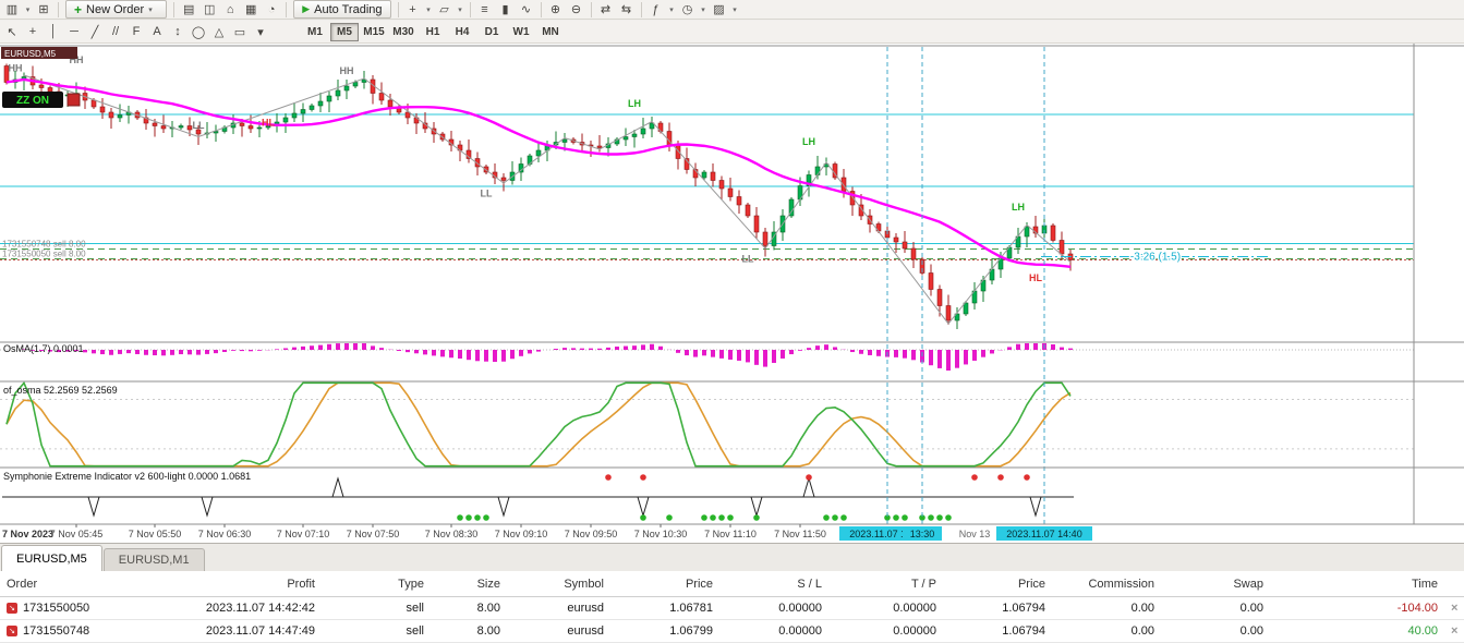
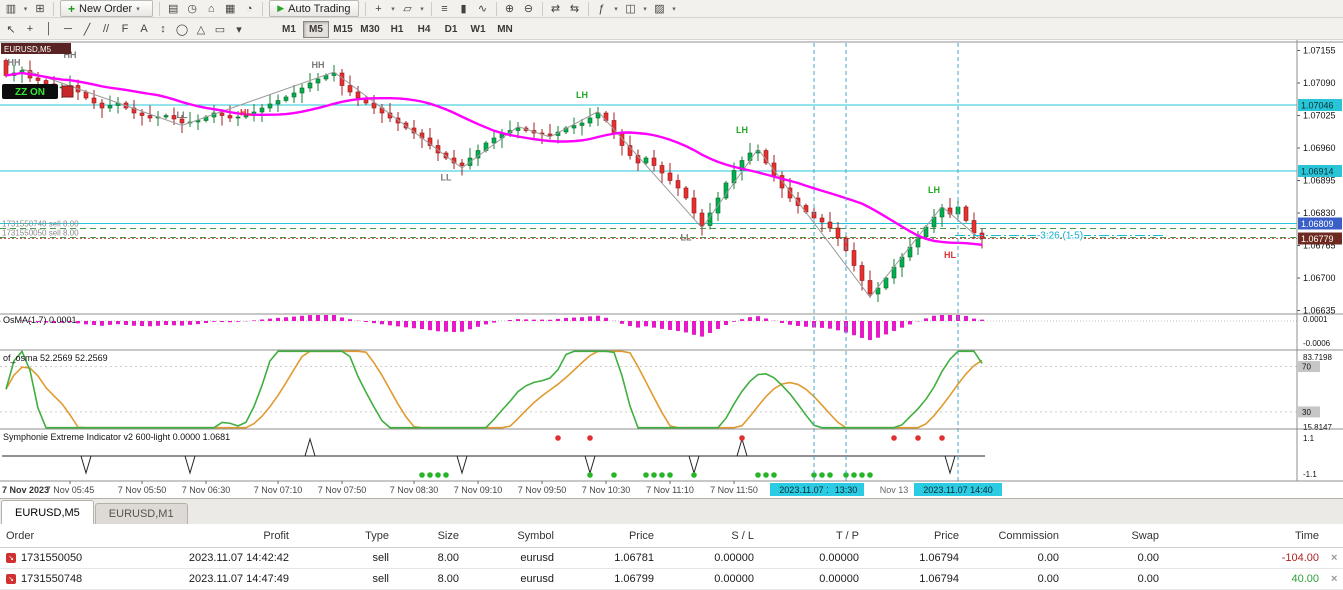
  ▥
  ⊞
  +
  New Order
  ▤
- ◫
+ ◷
  ⌂
  ▦
  ◔
  ▶
  Auto Trading
  +
  ▱
  ≡
  ▮
  ∿
  ⊕
  ⊖
  ⇄
  ⇆
  ƒ
- ◷
+ ◫
  ▨
  ↖
  +
  │
  ─
  ╱
  //
  F
  A
  ↕
  ◯
  △
  ▭
  ▾
  M1
  M5
  M15
  M30
  H1
  H4
  D1
  W1
  MN
  1731550748 sell 8.00
  1731550050 sell 8.00
  HH
  HH
  LL
  HL
  HH
  LL
  LH
  LL
  LH
  LH
  HL
  -3:26 (1.5)
+ 1.07155
+ 1.07090
+ 1.07025
+ 1.06960
+ 1.06895
+ 1.06830
+ 1.06765
+ 1.06700
+ 1.06635
+ 1.07046
+ 1.06914
+ 1.06809
+ 1.06779
+ 0.0001
+ -0.0006
+ 83.7198
+ 15.8147
+ 70
+ 30
+ 1.1
+ -1.1
  7 Nov 2023
  7 Nov 05:45
  7 Nov 05:50
  7 Nov 06:30
  7 Nov 07:10
  7 Nov 07:50
  7 Nov 08:30
  7 Nov 09:10
  7 Nov 09:50
  7 Nov 10:30
  7 Nov 11:10
  7 Nov 11:50
  Nov 13
  13:30
  2023.11.07 14:40
  EURUSD,M5
  ZZ ON
  OsMA(1.7) 0.0001
  of_osma 52.2569 52.2569
  Symphonie Extreme Indicator v2 600-light 0.0000 1.0681
  EURUSD,M5
  EURUSD,M1
  Order
  Profit
  Type
  Size
  Symbol
  Price
  S / L
  T / P
  Price
  Commission
  Swap
  Time
  1731550050
  2023.11.07 14:42:42
  sell
  8.00
  eurusd
  1.06781
  0.00000
  0.00000
  1.06794
  0.00
  0.00
  -104.00
  ×
  1731550748
  2023.11.07 14:47:49
  sell
  8.00
  eurusd
  1.06799
  0.00000
  0.00000
  1.06794
  0.00
  0.00
  40.00
  ×
